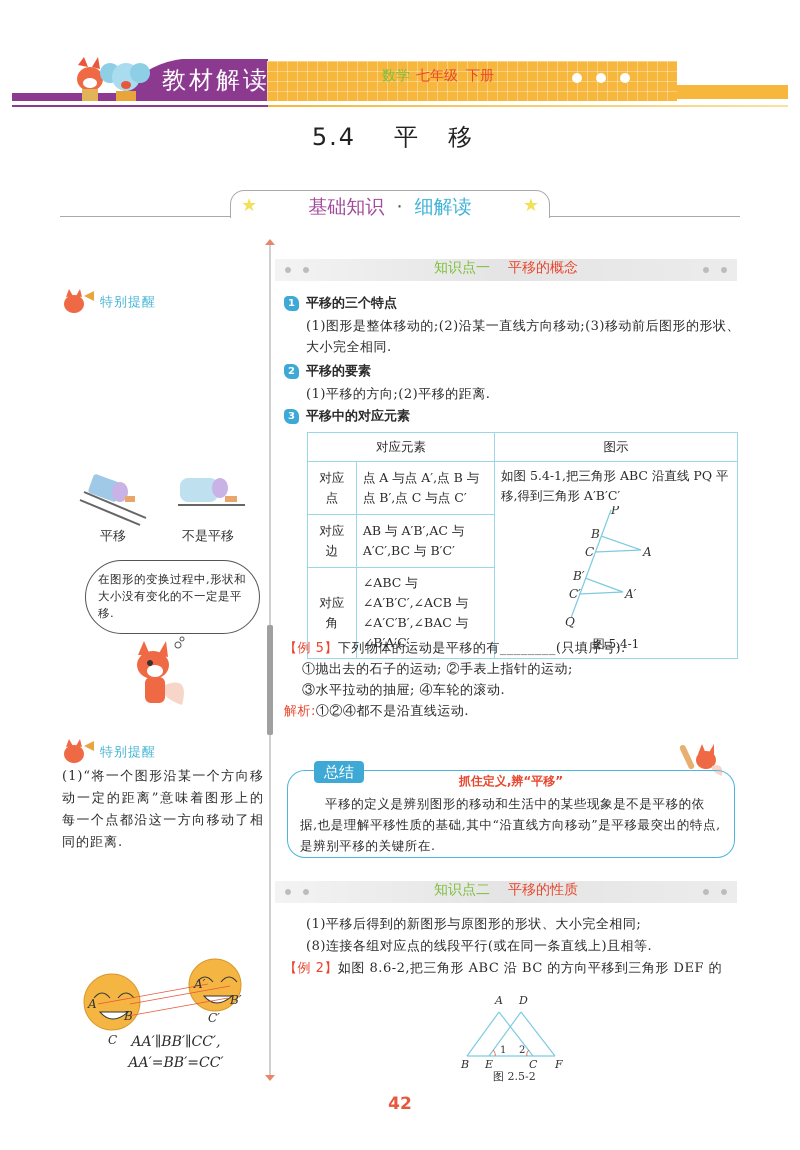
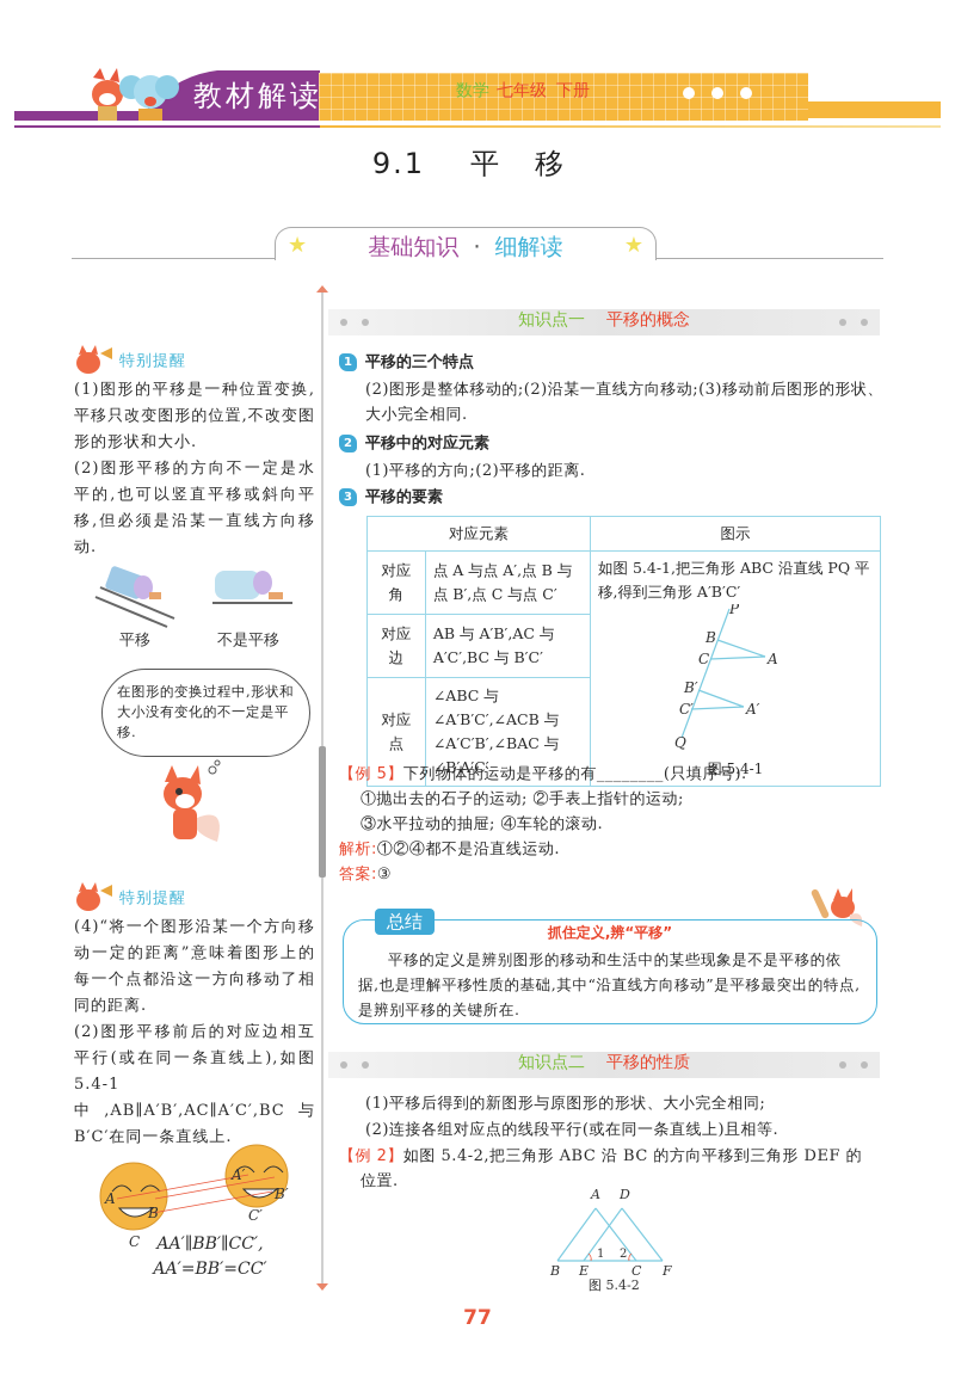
  教材解读
  数学 七年级 下册
- 5.4 平 移
+ 9.1 平 移
  ★
  ★
  基础知识 · 细解读
  特别提醒
+ (1)图形的平移是一种位置变换,平移只改变图形的位置,不改变图形的形状和大小.
+ (2)图形平移的方向不一定是水平的,也可以竖直平移或斜向平移,但必须是沿某一直线方向移动.
  平移
  不是平移
  在图形的变换过程中,形状和大小没有变化的不一定是平移.
  特别提醒
- (1)“将一个图形沿某一个方向移动一定的距离”意味着图形上的每一个点都沿这一方向移动了相同的距离.
+ (4)“将一个图形沿某一个方向移动一定的距离”意味着图形上的每一个点都沿这一方向移动了相同的距离.
+ (2)图形平移前后的对应边相互平行(或在同一条直线上),如图5.4-1中,AB∥A′B′,AC∥A′C′,BC与B′C′在同一条直线上.
  A
  B
  C
  A′
  B′
  C′
  AA′∥BB′∥CC′,
  AA′=BB′=CC′
  知识点一 平移的概念
  1
  平移的三个特点
- (1)图形是整体移动的;(2)沿某一直线方向移动;(3)移动前后图形的形状、大小完全相同.
+ (2)图形是整体移动的;(2)沿某一直线方向移动;(3)移动前后图形的形状、大小完全相同.
  2
- 平移的要素
+ 平移中的对应元素
  (1)平移的方向;(2)平移的距离.
  3
- 平移中的对应元素
+ 平移的要素
  对应元素	图示
- 对应点	点 A 与点 A′,点 B 与点 B′,点 C 与点 C′	如图 5.4-1,把三角形 ABC 沿直线 PQ 平移,得到三角形 A′B′C′ P B C A B′ C′ A′ Q 图 5.4-1
+ 对应角	点 A 与点 A′,点 B 与点 B′,点 C 与点 C′	如图 5.4-1,把三角形 ABC 沿直线 PQ 平移,得到三角形 A′B′C′ P B C A B′ C′ A′ Q 图 5.4-1
  对应边	AB 与 A′B′,AC 与 A′C′,BC 与 B′C′
- 对应角	∠ABC 与∠A′B′C′,∠ACB 与∠A′C′B′,∠BAC 与∠B′A′C′
+ 对应点	∠ABC 与∠A′B′C′,∠ACB 与∠A′C′B′,∠BAC 与∠B′A′C′
  【例 5】下列物体的运动是平移的有________(只填序号).
  ①抛出去的石子的运动; ②手表上指针的运动;
  ③水平拉动的抽屉; ④车轮的滚动.
  解析:①②④都不是沿直线运动.
+ 答案:③
  总结
  抓住定义,辨“平移”
  平移的定义是辨别图形的移动和生活中的某些现象是不是平移的依据,也是理解平移性质的基础,其中“沿直线方向移动”是平移最突出的特点,是辨别平移的关键所在.
  知识点二 平移的性质
  (1)平移后得到的新图形与原图形的形状、大小完全相同;
- (8)连接各组对应点的线段平行(或在同一条直线上)且相等.
+ (2)连接各组对应点的线段平行(或在同一条直线上)且相等.
- 【例 2】如图 8.6-2,把三角形 ABC 沿 BC 的方向平移到三角形 DEF 的
+ 【例 2】如图 5.4-2,把三角形 ABC 沿 BC 的方向平移到三角形 DEF 的
+ 位置.
  A
  D
  B
  E
  C
  F
  1
  2
- 图 2.5-2
+ 图 5.4-2
- 42
+ 77
